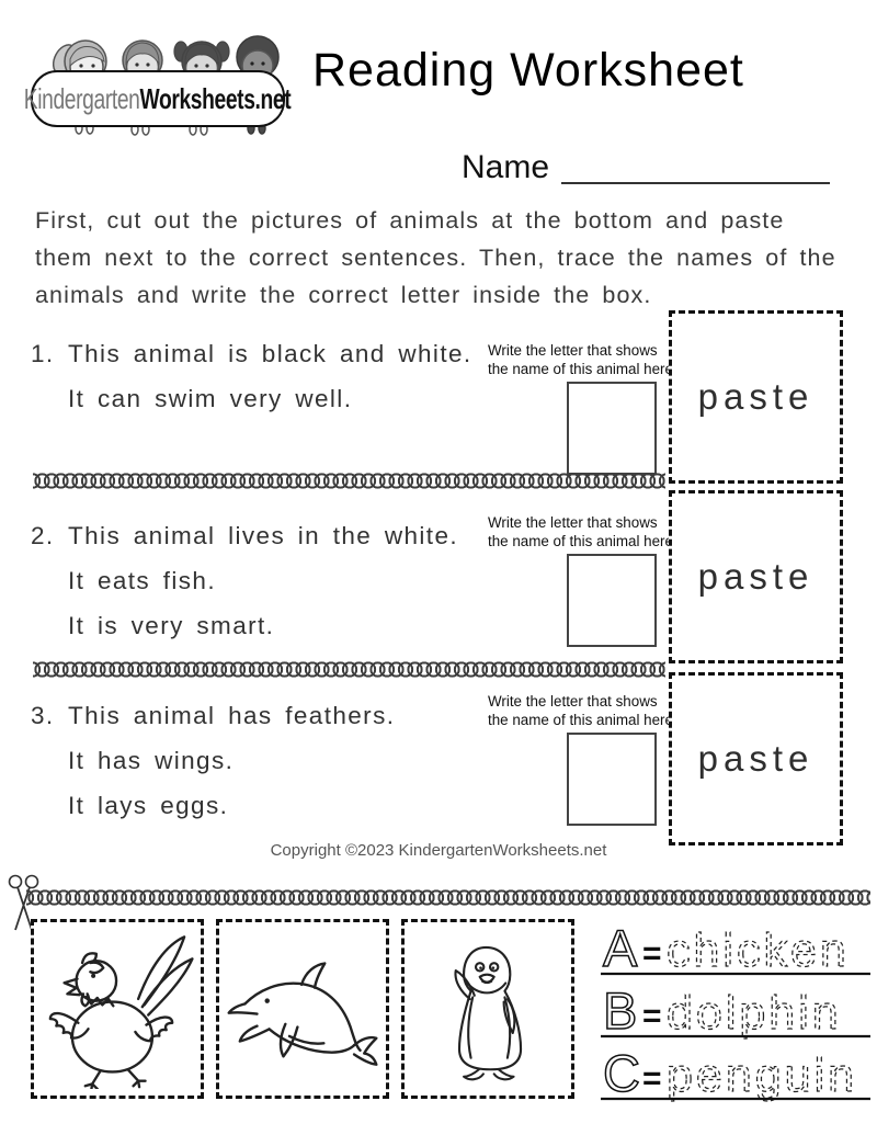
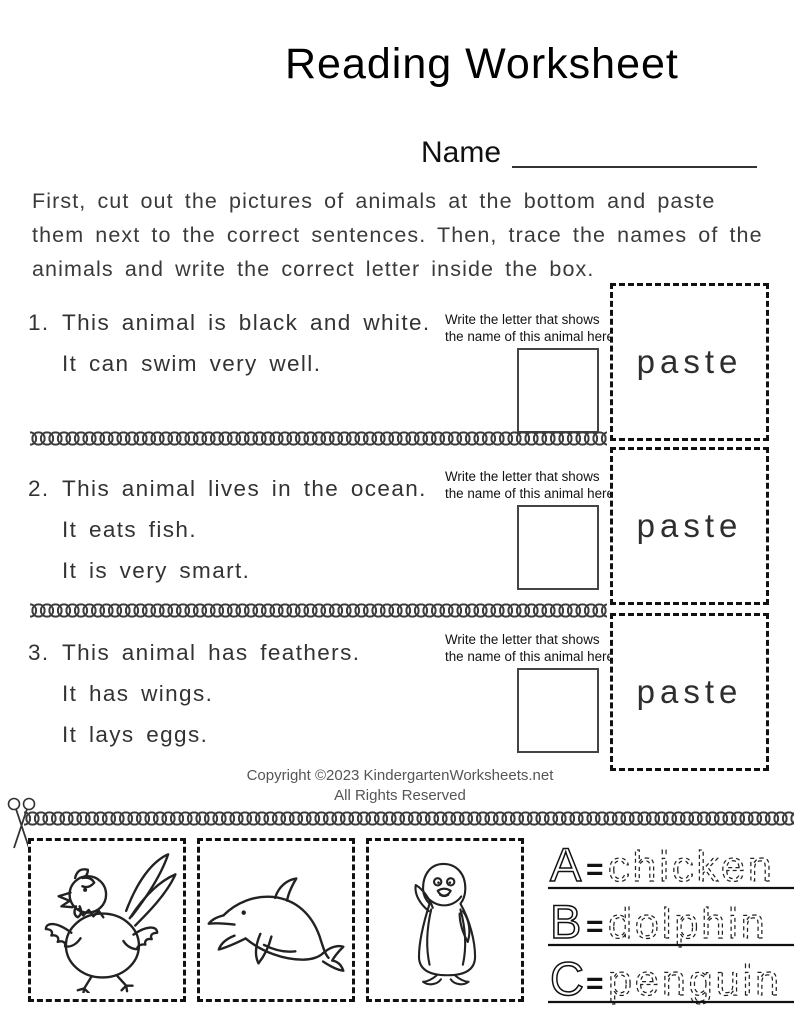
- KindergartenWorksheets.net
  Reading Worksheet
  Name
  First, cut out the pictures of animals at the bottom and paste them next to the correct sentences. Then, trace the names of the animals and write the correct letter inside the box.
  1. This animal is black and white.
  It can swim very well.
  Write the letter that shows
  the name of this animal her
  paste
- 2. This animal lives in the white.
+ 2. This animal lives in the ocean.
  It eats fish.
  It is very smart.
  Write the letter that shows
  the name of this animal her
  paste
  3. This animal has feathers.
  It has wings.
  It lays eggs.
  Write the letter that shows
  the name of this animal her
  paste
  Copyright ©2023 KindergartenWorksheets.net
+ All Rights Reserved
  A
  =
  chicken
  B
  =
  dolphin
  C
  =
  penguin
